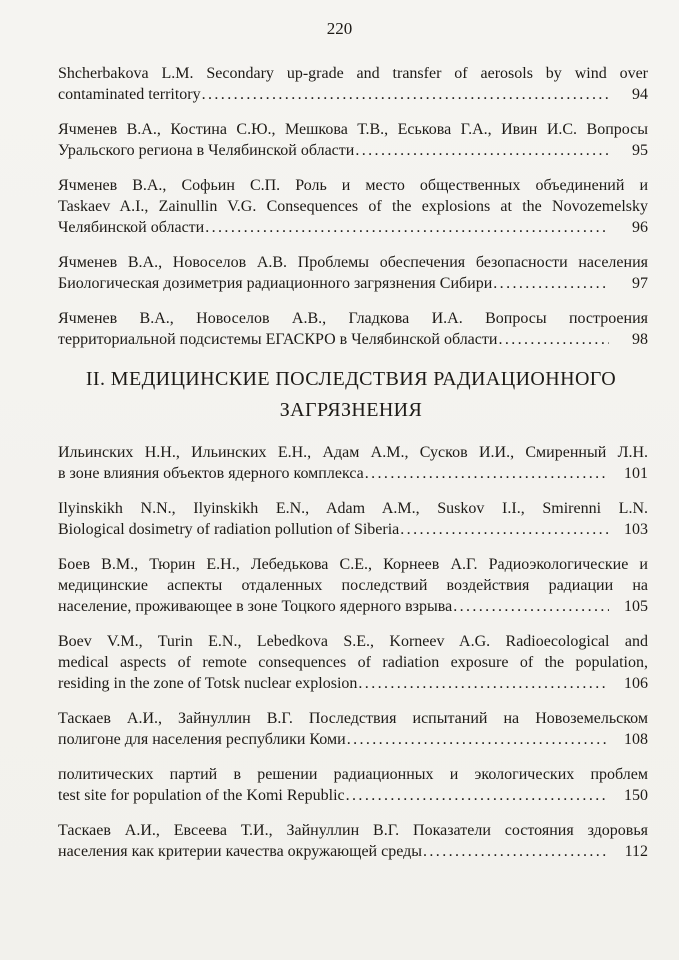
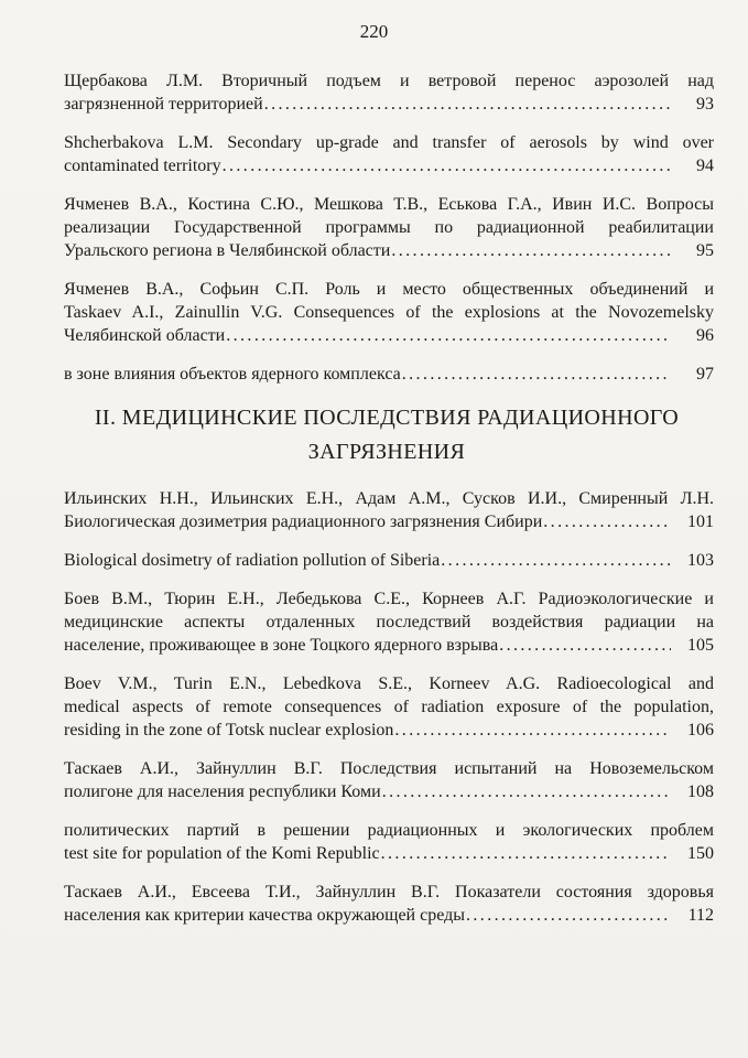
  220
+ Щербакова Л.М. Вторичный подъем и ветровой перенос аэрозолей над
+ загрязненной территорией
+ 93
  Shcherbakova L.M. Secondary up-grade and transfer of aerosols by wind over
  contaminated territory
  94
  Ячменев В.А., Костина С.Ю., Мешкова Т.В., Еськова Г.А., Ивин И.С. Вопросы
+ реализации Государственной программы по радиационной реабилитации
  Уральского региона в Челябинской области
  95
  Ячменев В.А., Софьин С.П. Роль и место общественных объединений и
  Taskaev A.I., Zainullin V.G. Consequences of the explosions at the Novozemelsky
  Челябинской области
  96
- Ячменев В.А., Новоселов А.В. Проблемы обеспечения безопасности населения
- Биологическая дозиметрия радиационного загрязнения Сибири
+ в зоне влияния объектов ядерного комплекса
  97
- Ячменев В.А., Новоселов А.В., Гладкова И.А. Вопросы построения
- территориальной подсистемы ЕГАСКРО в Челябинской области
- 98
  II. МЕДИЦИНСКИЕ ПОСЛЕДСТВИЯ РАДИАЦИОННОГО ЗАГРЯЗНЕНИЯ
  Ильинских Н.Н., Ильинских Е.Н., Адам А.М., Сусков И.И., Смиренный Л.Н.
- в зоне влияния объектов ядерного комплекса
+ Биологическая дозиметрия радиационного загрязнения Сибири
  101
- Ilyinskikh N.N., Ilyinskikh E.N., Adam A.M., Suskov I.I., Smirenni L.N.
  Biological dosimetry of radiation pollution of Siberia
  103
  Боев В.М., Тюрин Е.Н., Лебедькова С.Е., Корнеев А.Г. Радиоэкологические и
  медицинские аспекты отдаленных последствий воздействия радиации на
  население, проживающее в зоне Тоцкого ядерного взрыва
  105
  Boev V.M., Turin E.N., Lebedkova S.E., Korneev A.G. Radioecological and
  medical aspects of remote consequences of radiation exposure of the population,
  residing in the zone of Totsk nuclear explosion
  106
  Таскаев А.И., Зайнуллин В.Г. Последствия испытаний на Новоземельском
  полигоне для населения республики Коми
  108
  политических партий в решении радиационных и экологических проблем
  test site for population of the Komi Republic
  150
  Таскаев А.И., Евсеева Т.И., Зайнуллин В.Г. Показатели состояния здоровья
  населения как критерии качества окружающей среды
  112
